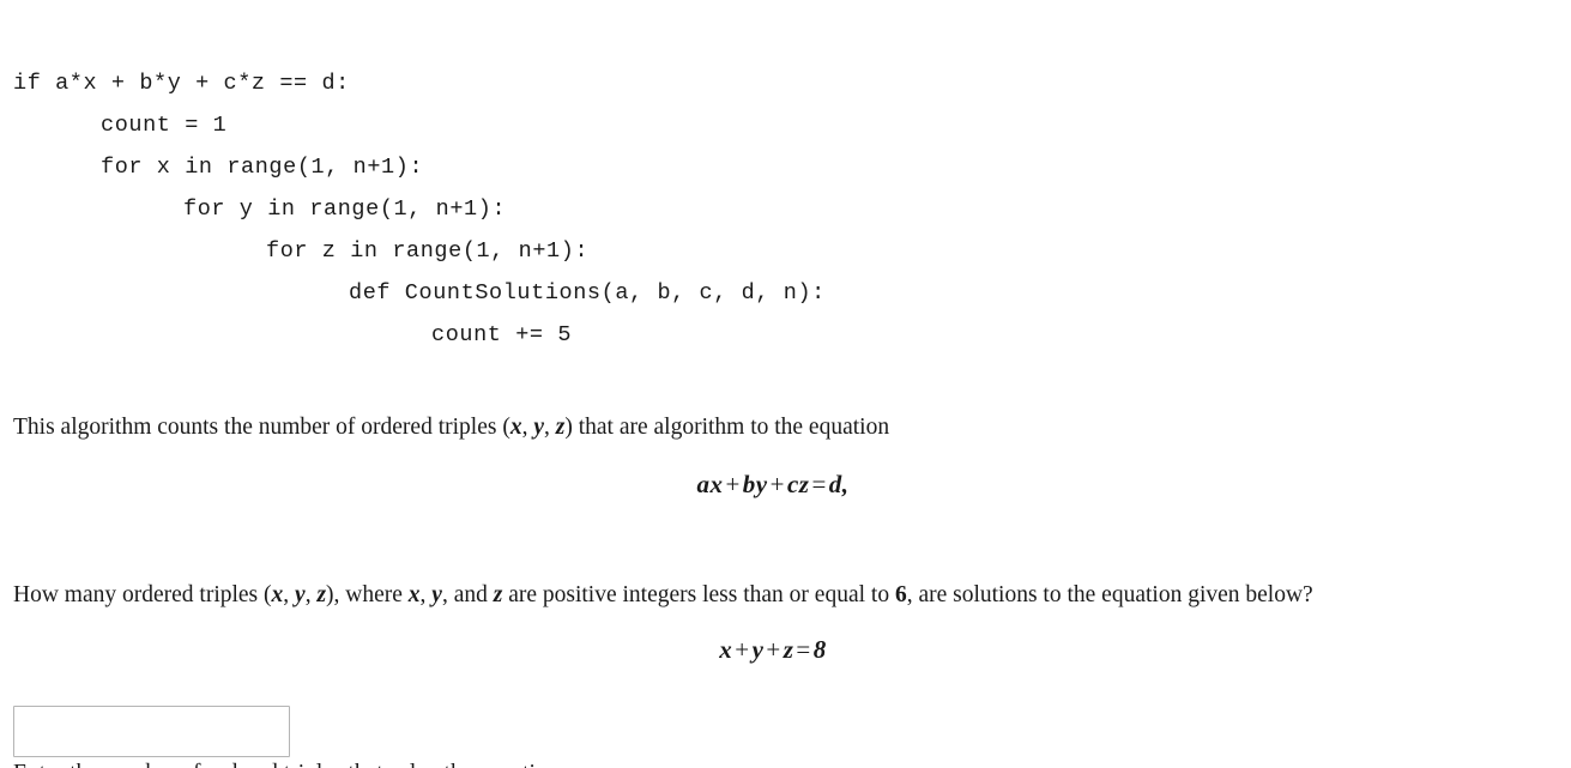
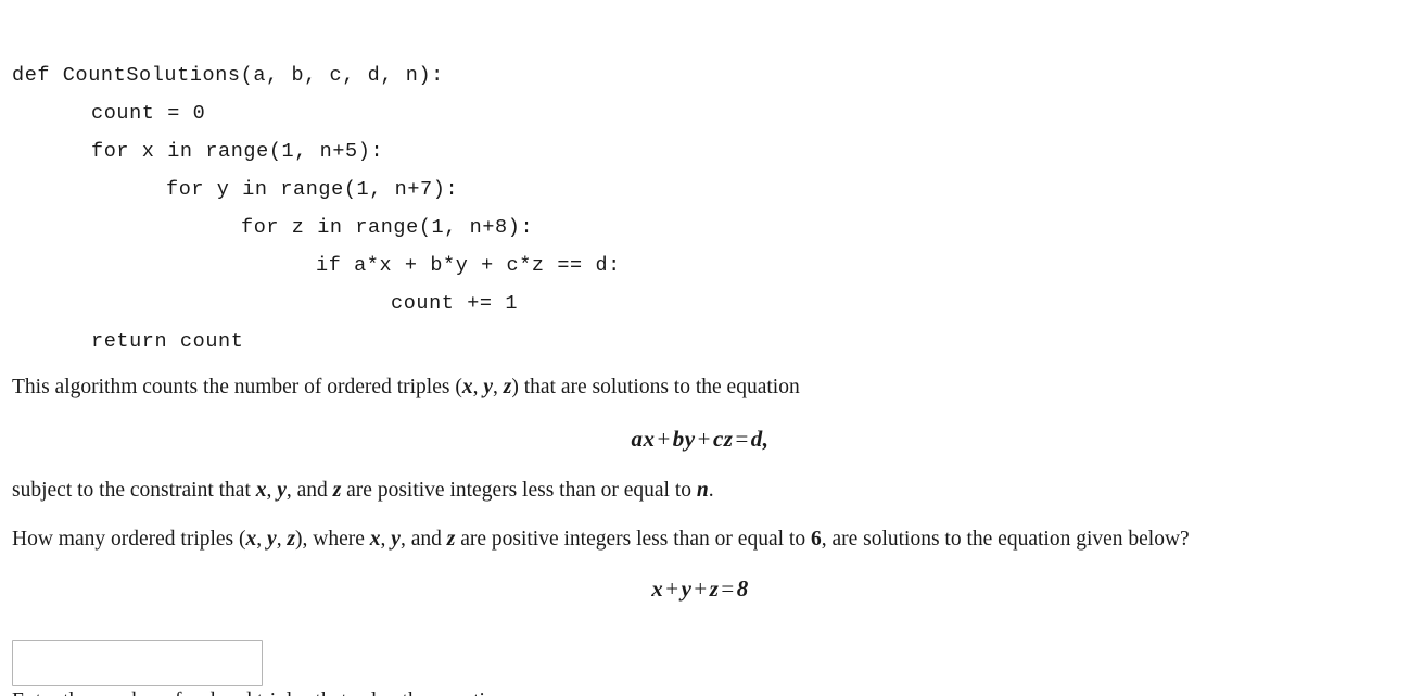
- if a*x + b*y + c*z == d:
+ def CountSolutions(a, b, c, d, n):
- count = 1
+ count = 0
- for x in range(1, n+1):
+ for x in range(1, n+5):
- for y in range(1, n+1):
+ for y in range(1, n+7):
- for z in range(1, n+1):
+ for z in range(1, n+8):
- def CountSolutions(a, b, c, d, n):
+ if a*x + b*y + c*z == d:
- count += 5
+ count += 1
+ return count
- This algorithm counts the number of ordered triples (x, y, z) that are algorithm to the equation
+ This algorithm counts the number of ordered triples (x, y, z) that are solutions to the equation
  ax+by+cz=d,
+ subject to the constraint that x, y, and z are positive integers less than or equal to n.
  How many ordered triples (x, y, z), where x, y, and z are positive integers less than or equal to 6, are solutions to the equation given below?
  x+y+z=8
